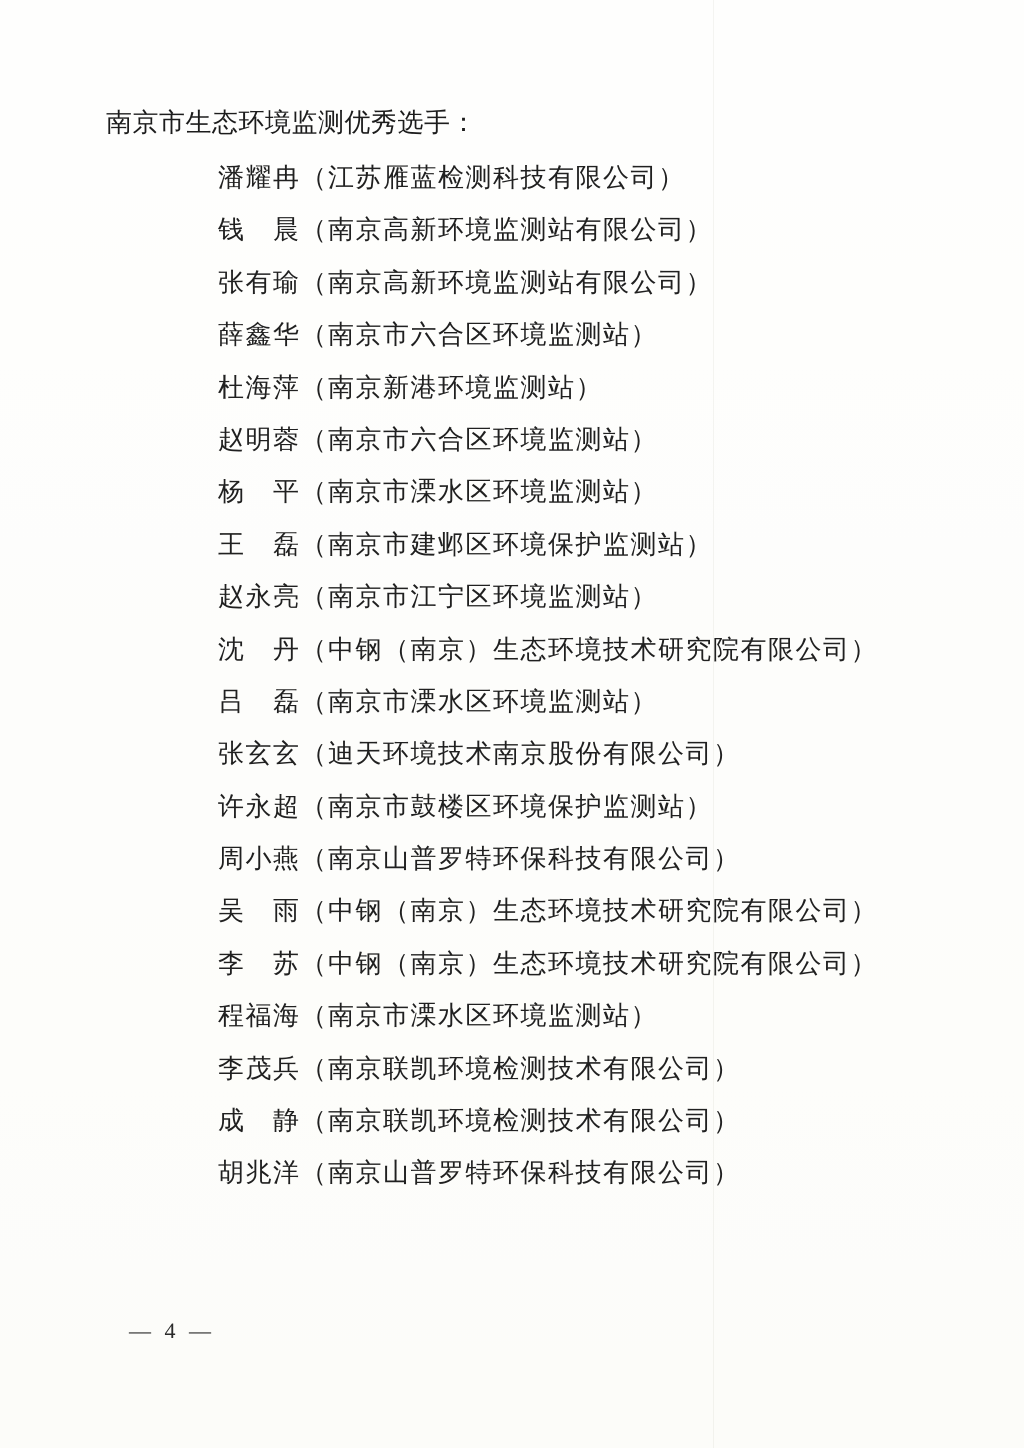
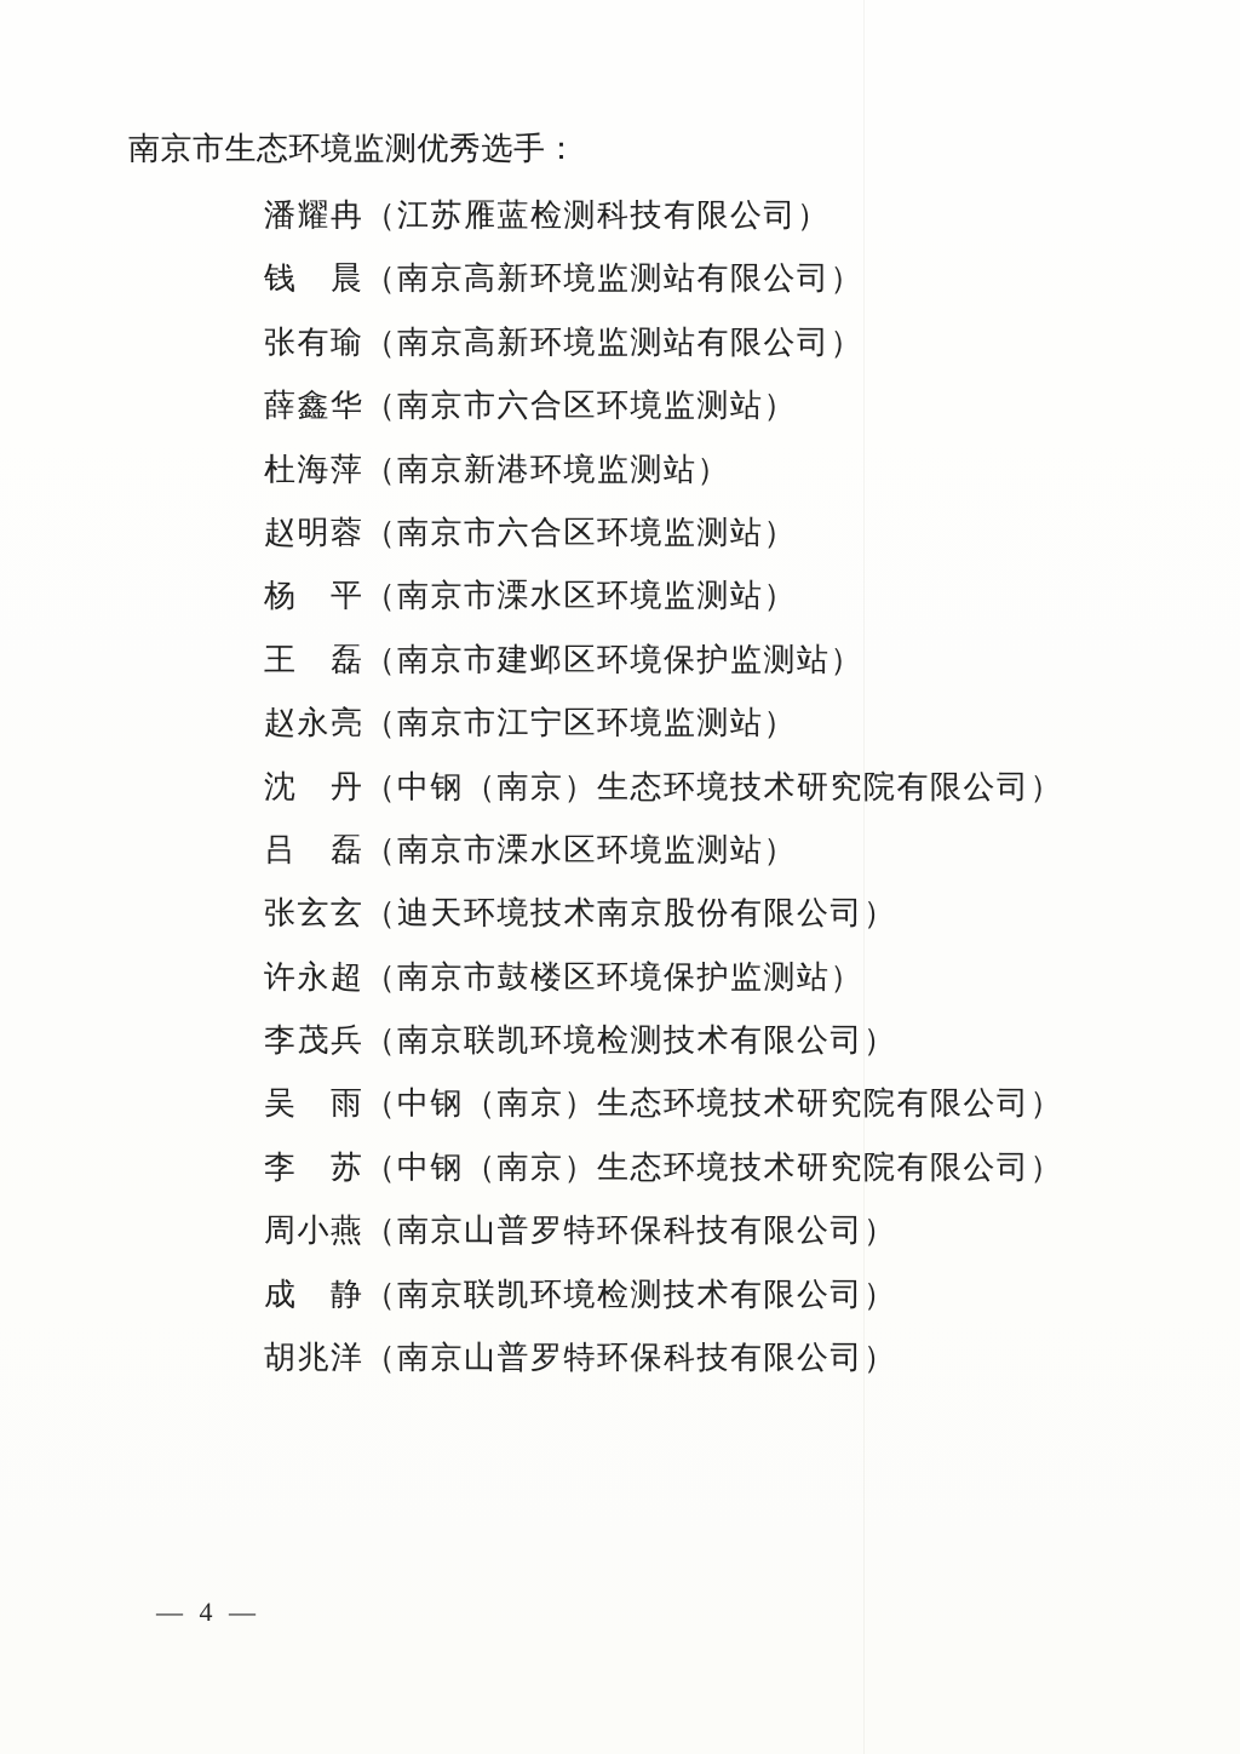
  南京市生态环境监测优秀选手：
  潘耀冉（江苏雁蓝检测科技有限公司）
  钱 晨（南京高新环境监测站有限公司）
  张有瑜（南京高新环境监测站有限公司）
  薛鑫华（南京市六合区环境监测站）
  杜海萍（南京新港环境监测站）
  赵明蓉（南京市六合区环境监测站）
  杨 平（南京市溧水区环境监测站）
  王 磊（南京市建邺区环境保护监测站）
  赵永亮（南京市江宁区环境监测站）
  沈 丹（中钢（南京）生态环境技术研究院有限公司）
  吕 磊（南京市溧水区环境监测站）
  张玄玄（迪天环境技术南京股份有限公司）
  许永超（南京市鼓楼区环境保护监测站）
- 周小燕（南京山普罗特环保科技有限公司）
+ 李茂兵（南京联凯环境检测技术有限公司）
  吴 雨（中钢（南京）生态环境技术研究院有限公司）
  李 苏（中钢（南京）生态环境技术研究院有限公司）
- 程福海（南京市溧水区环境监测站）
- 李茂兵（南京联凯环境检测技术有限公司）
+ 周小燕（南京山普罗特环保科技有限公司）
  成 静（南京联凯环境检测技术有限公司）
  胡兆洋（南京山普罗特环保科技有限公司）
  — 4 —
